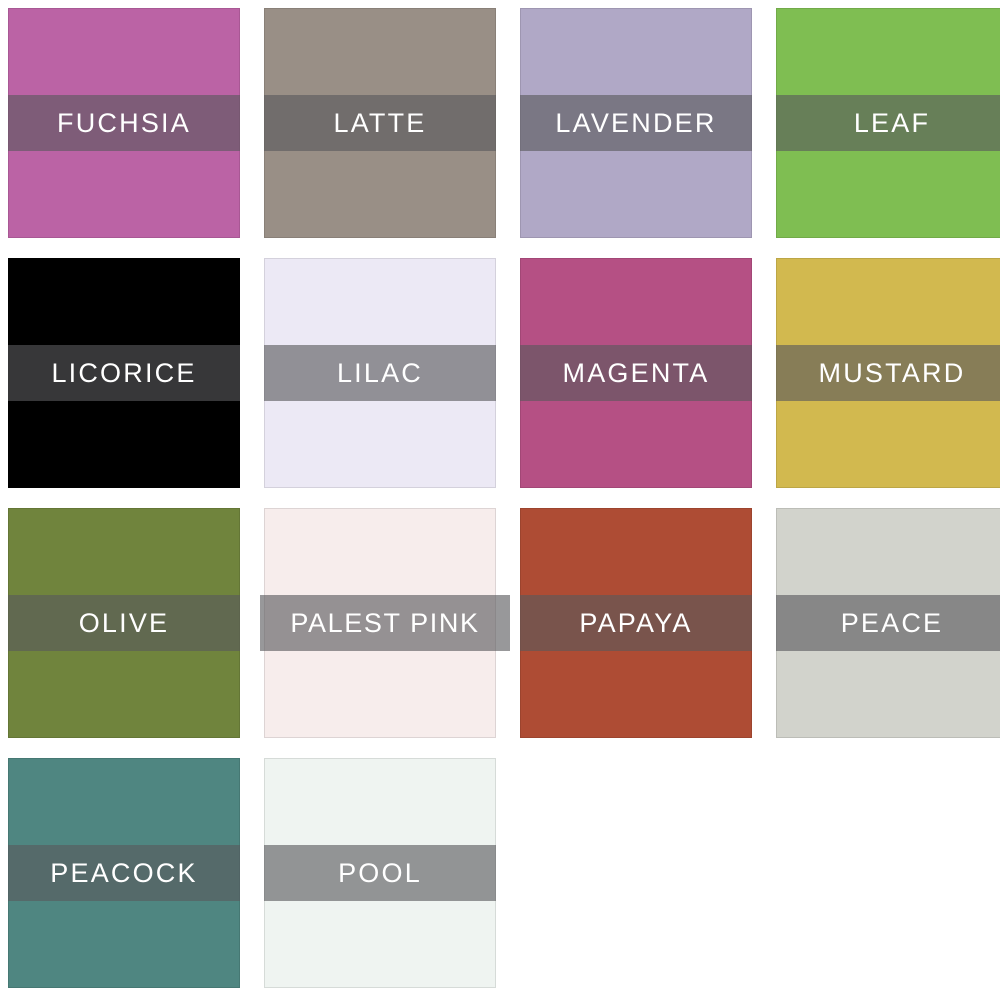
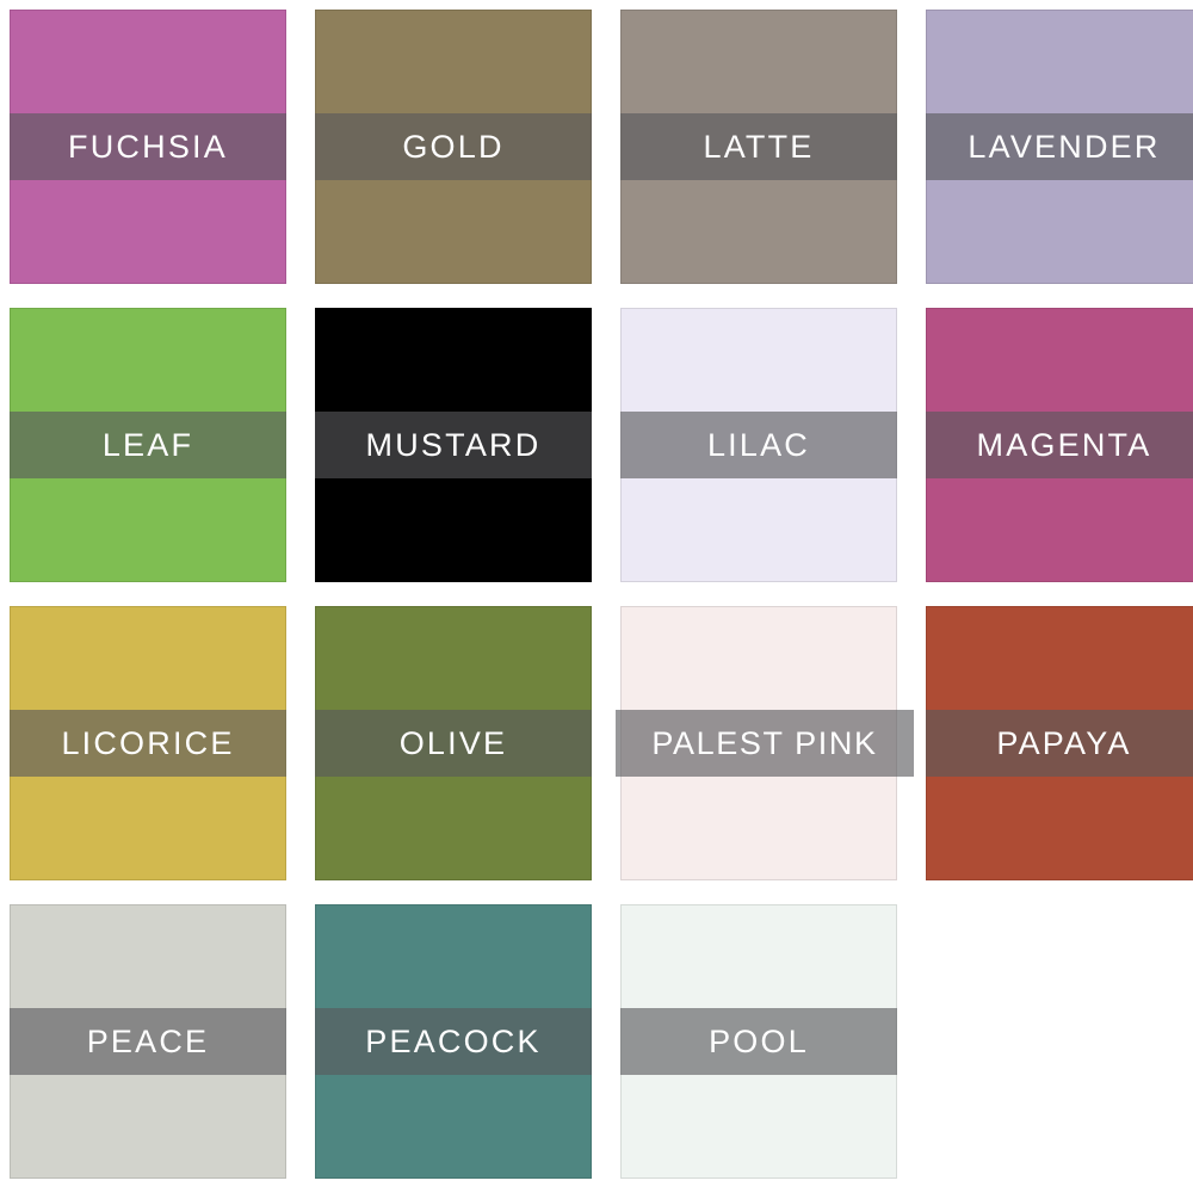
  FUCHSIA
+ GOLD
  LATTE
  LAVENDER
  LEAF
- LICORICE
+ MUSTARD
  LILAC
  MAGENTA
- MUSTARD
+ LICORICE
  OLIVE
  PALEST PINK
  PAPAYA
  PEACE
  PEACOCK
  POOL
